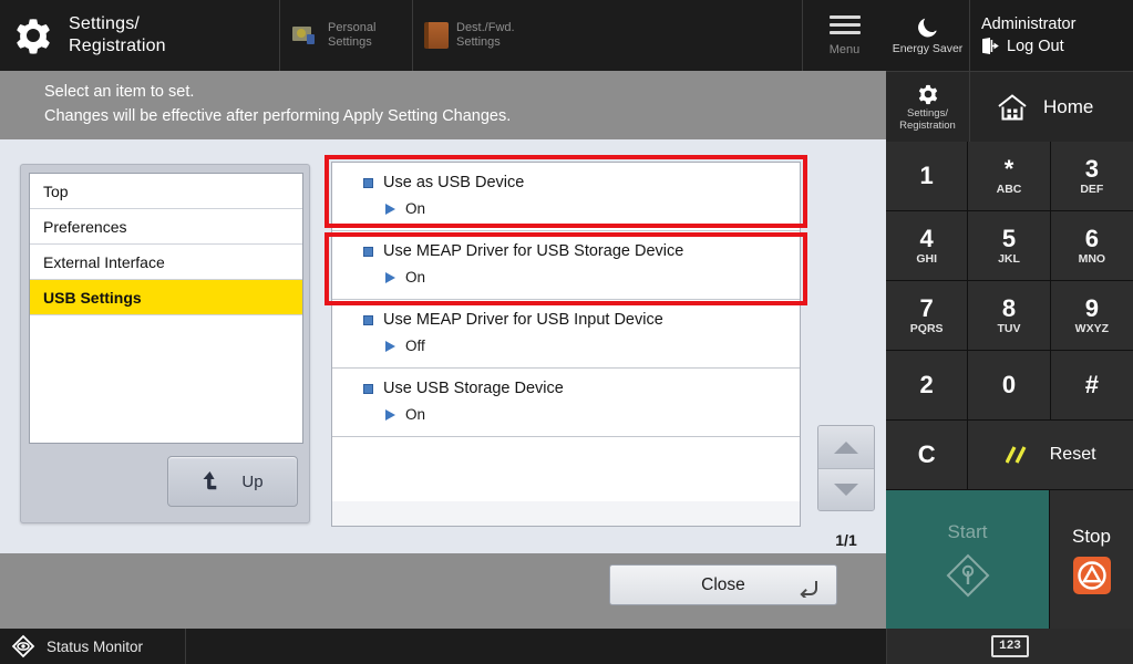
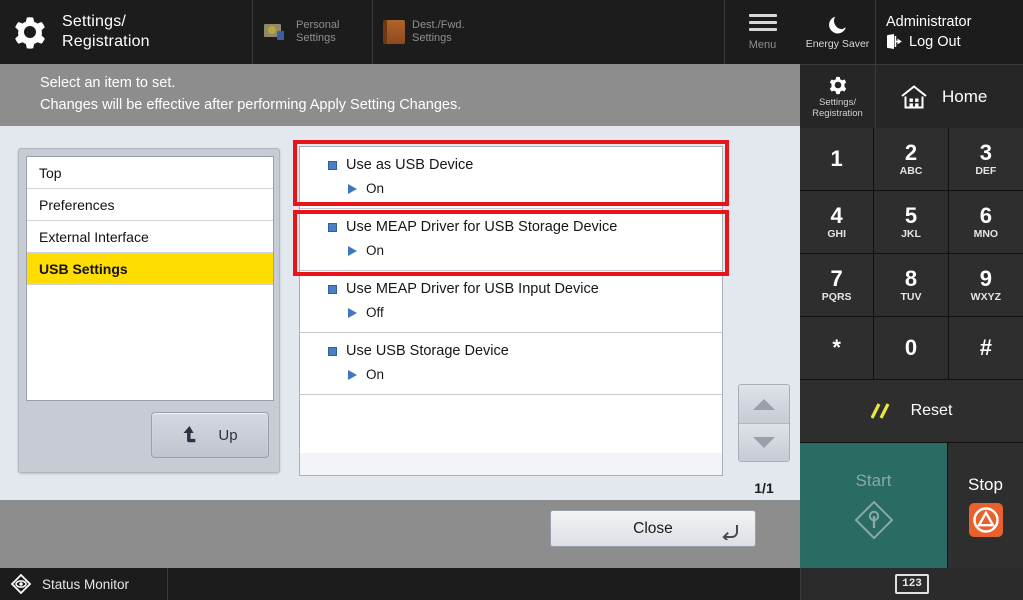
  Settings/
  Registration
  Personal
  Settings
  Dest./Fwd.
  Settings
  Menu
  Select an item to set.
  Changes will be effective after performing Apply Setting Changes.
  Top
  Preferences
  External Interface
  USB Settings
  Up
  Use as USB Device
  On
  Use MEAP Driver for USB Storage Device
  On
  Use MEAP Driver for USB Input Device
  Off
  Use USB Storage Device
  On
  1/1
  Close
  Energy Saver
  Administrator
  Log Out
  Settings/
  Registration
  Home
  1
- *
+ 2
  ABC
  3
  DEF
  4
  GHI
  5
  JKL
  6
  MNO
  7
  PQRS
  8
  TUV
  9
  WXYZ
- 2
+ *
  0
  #
- C
  Reset
  Start
  Stop
  Status Monitor
  123
